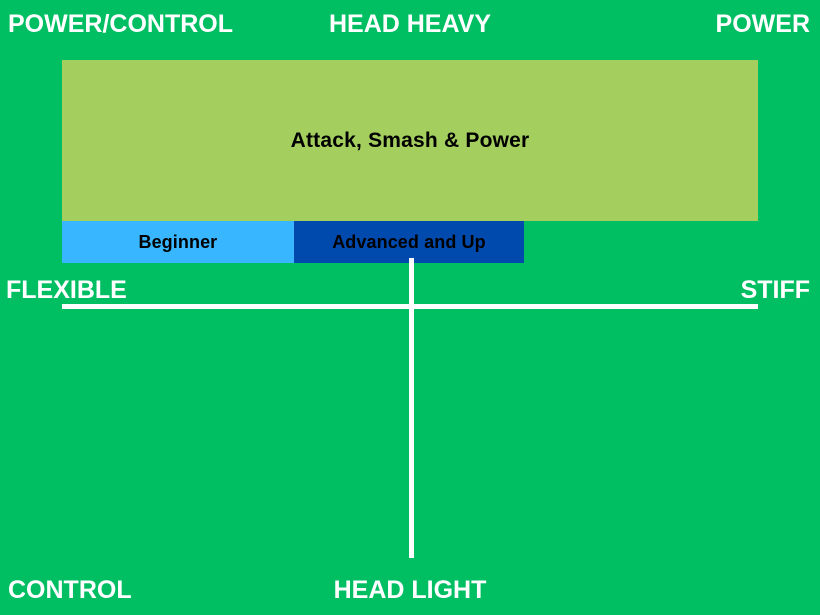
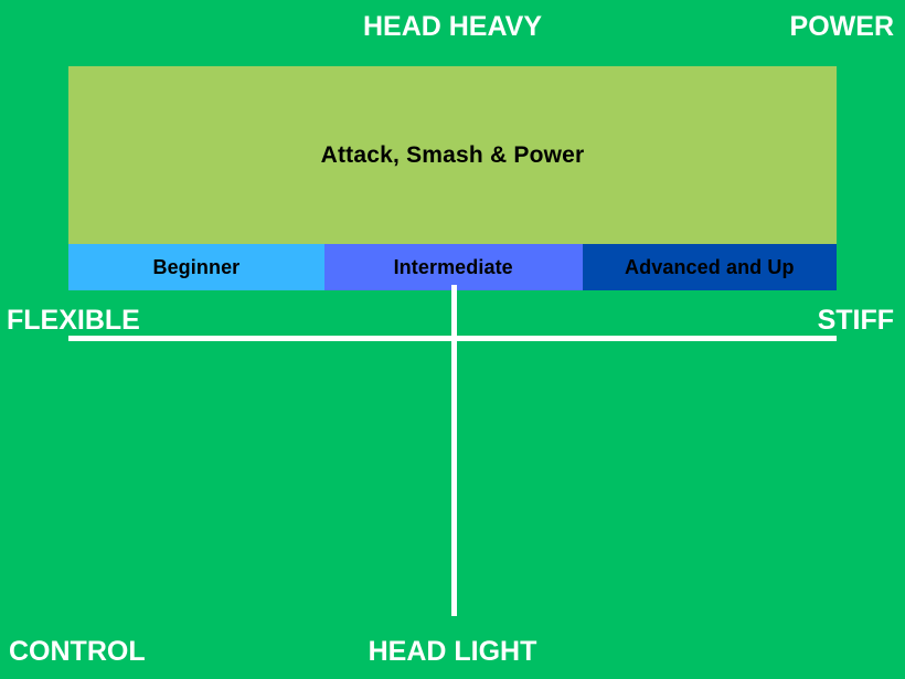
- POWER/CONTROL
  HEAD HEAVY
  POWER
  Attack, Smash & Power
  Beginner
+ Intermediate
  Advanced and Up
  FLEXIBLE
  STIFF
  CONTROL
  HEAD LIGHT
